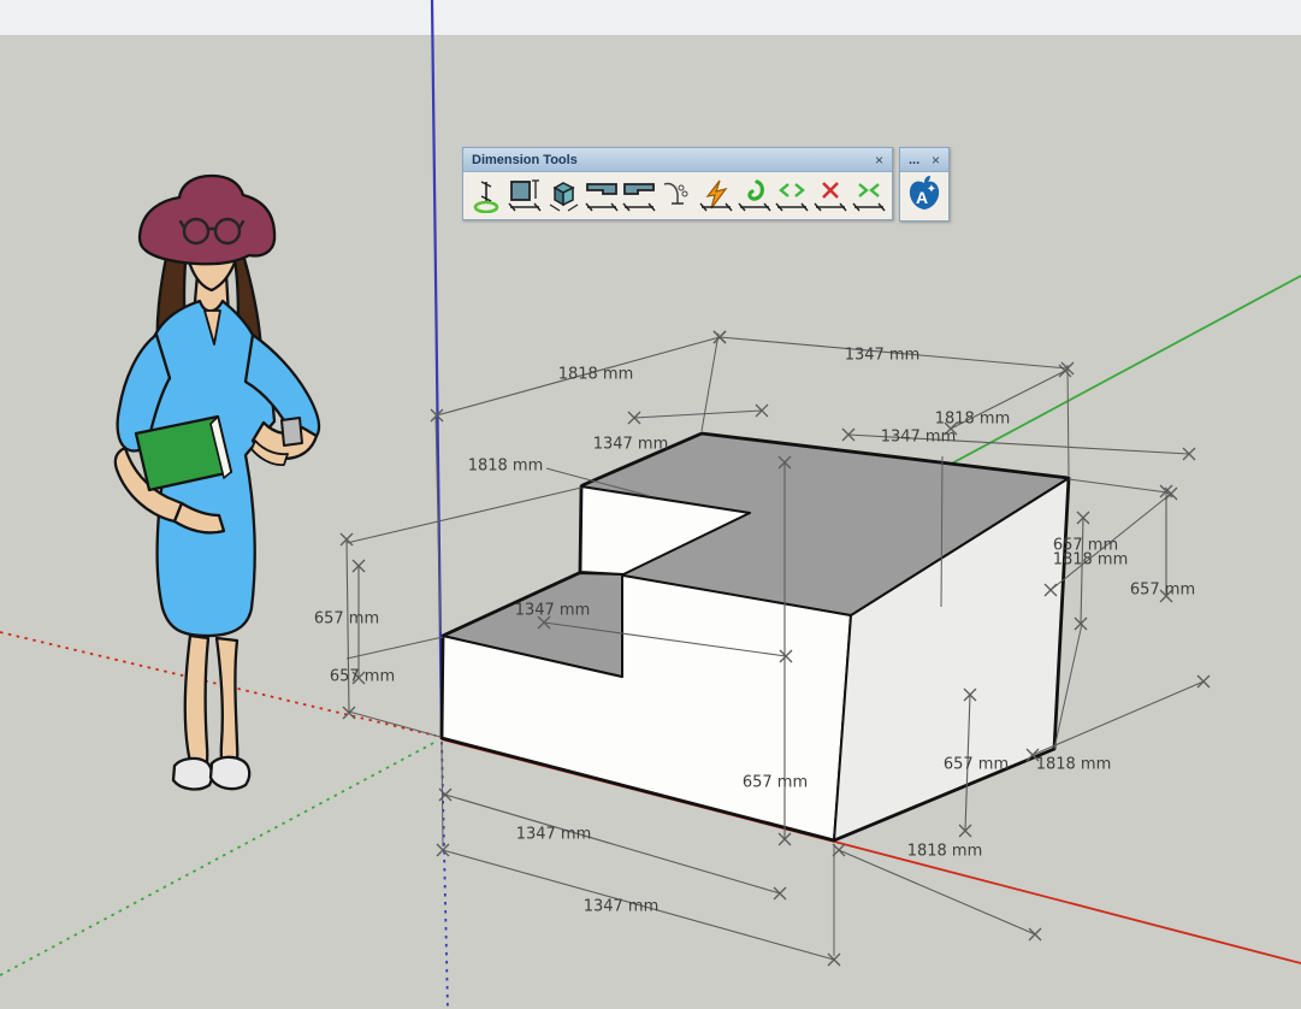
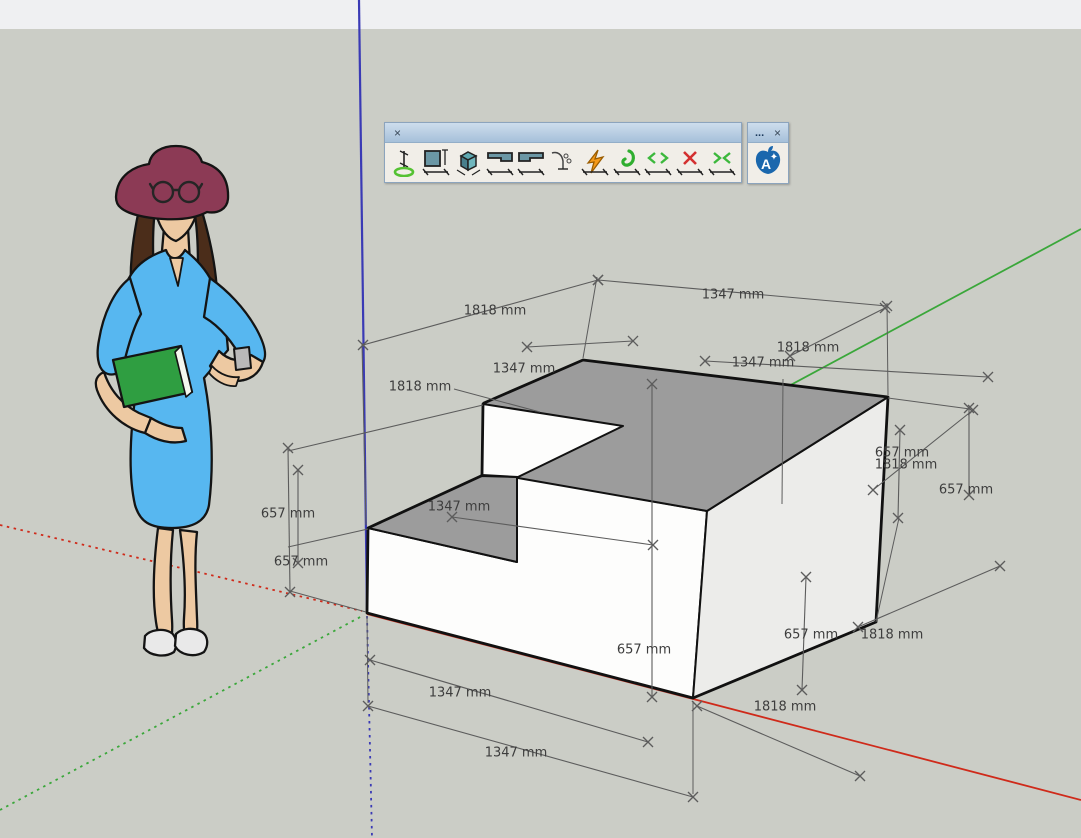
  1818 mm
  1347 mm
  1818 mm
  1347 mm
  1347 mm
  1818 mm
  657 mm
  1818 mm
  657 mm
  657 mm
  657 mm
  1347 mm
  657 mm
  657 mm
  1818 mm
  1818 mm
  1347 mm
  1347 mm
- Dimension Tools
  ×
  ...
  ×
  A
  ✦
